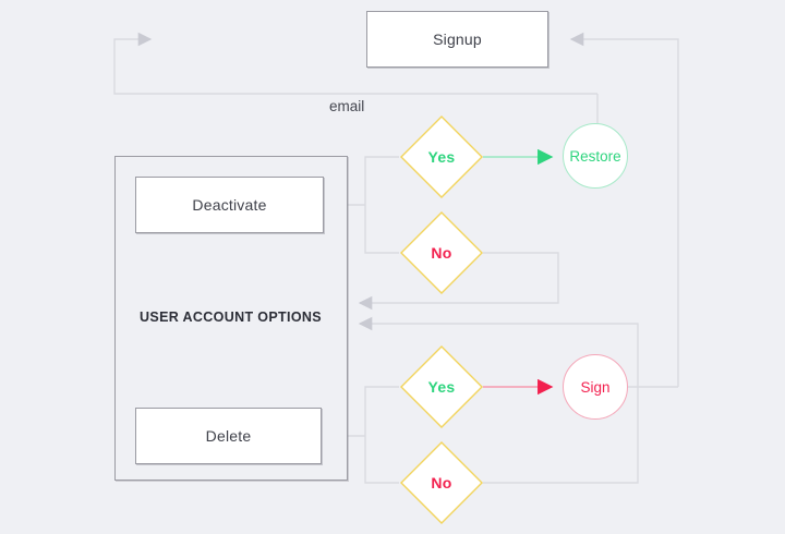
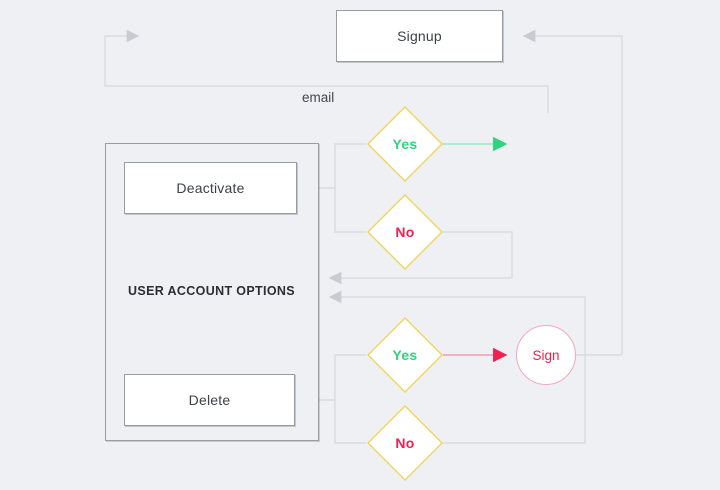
  USER ACCOUNT OPTIONS
  Signup
  Deactivate
  Delete
  email
  Yes
  No
  Yes
  No
- Restore
  Sign
